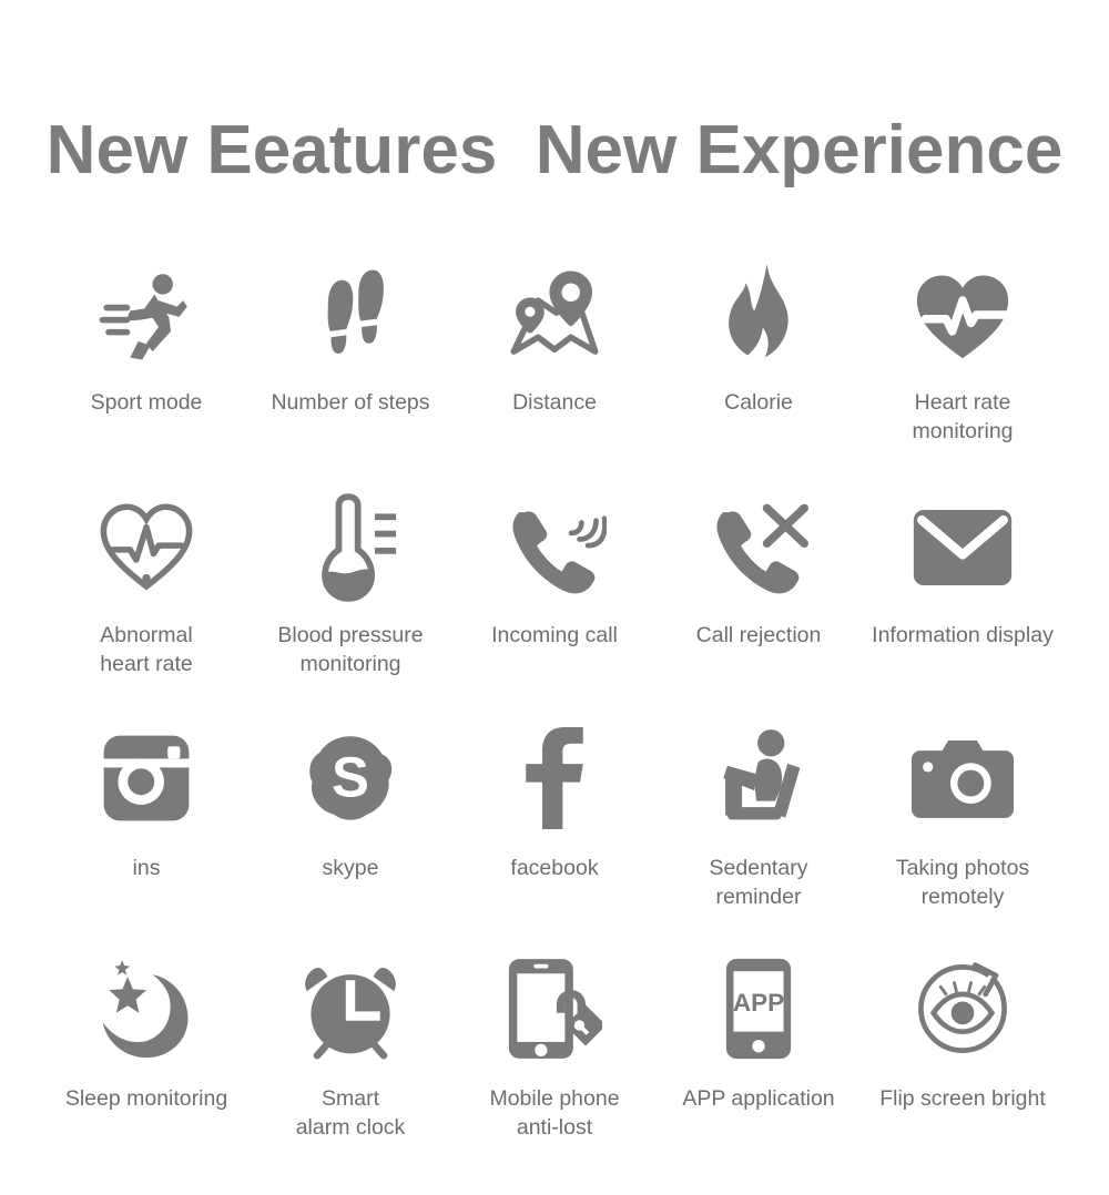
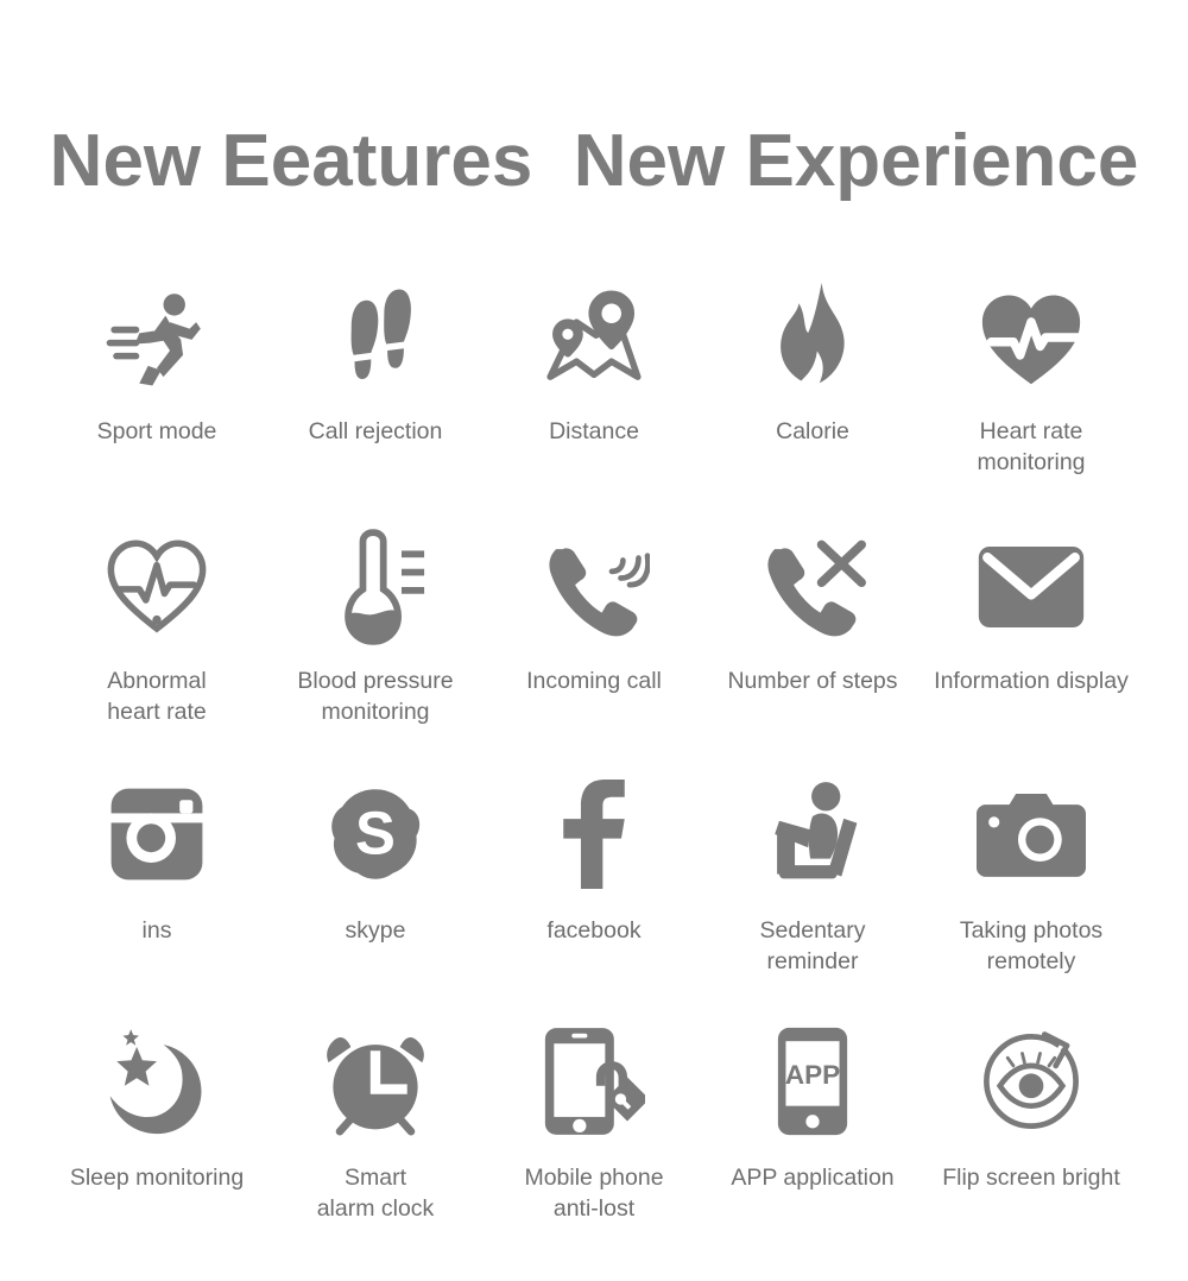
  New Eeatures New Experience
  Sport mode
- Number of steps
+ Call rejection
  Distance
  Calorie
  Heart rate
  monitoring
  Abnormal
  heart rate
  Blood pressure
  monitoring
  Incoming call
- Call rejection
+ Number of steps
  Information display
  ins
  S
  skype
  facebook
  Sedentary
  reminder
  Taking photos
  remotely
  Sleep monitoring
  Smart
  alarm clock
  Mobile phone
  anti-lost
  APP
  APP application
  Flip screen bright
